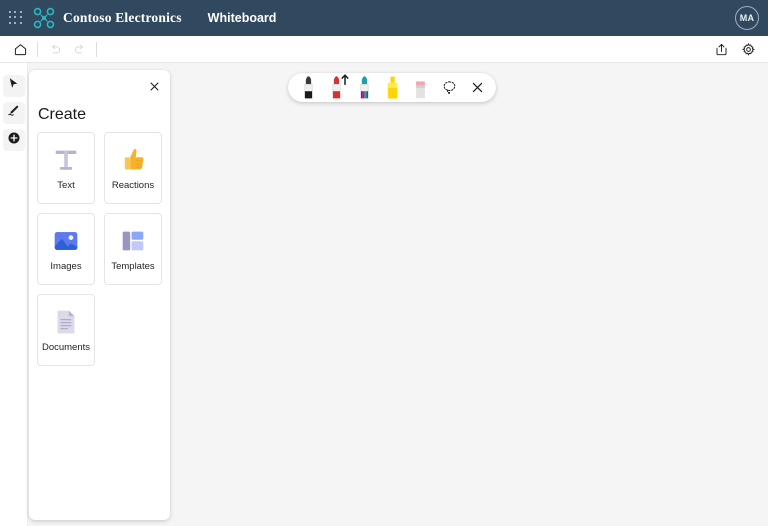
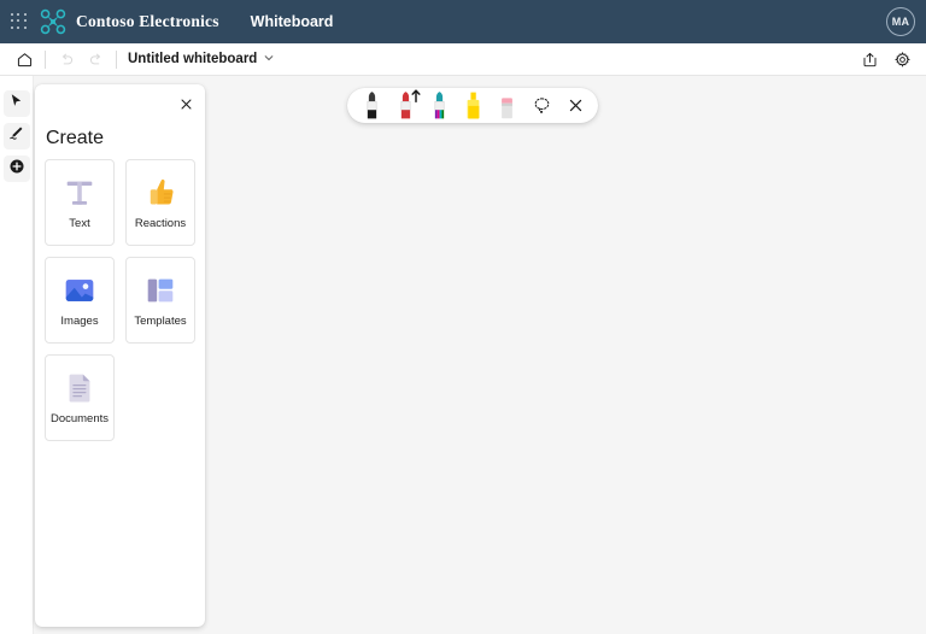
  Contoso Electronics
  Whiteboard
  MA
+ Untitled whiteboard
  Create
  Text
  Reactions
  Images
  Templates
  Documents
